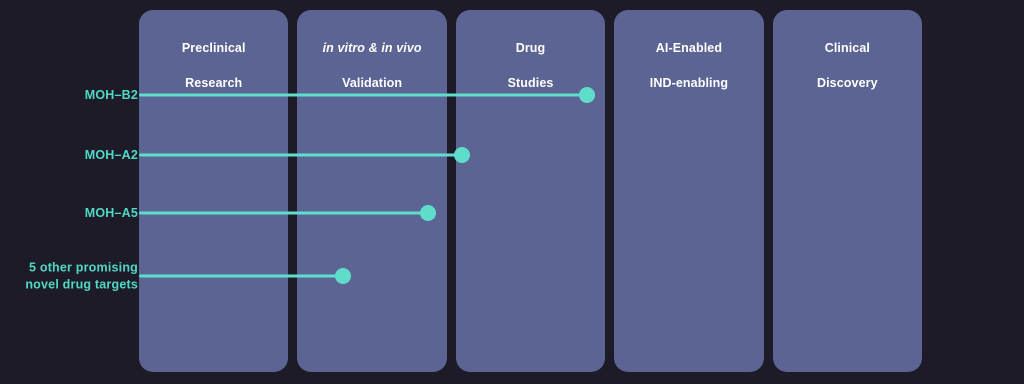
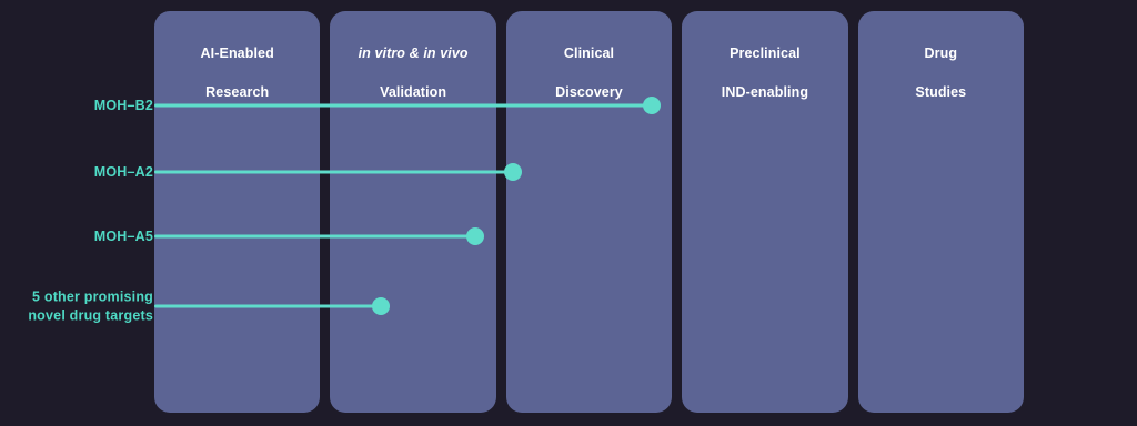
- Preclinical
+ AI-Enabled
  Research
  in vitro & in vivo
  Validation
- Drug
+ Clinical
- Studies
+ Discovery
- AI-Enabled
+ Preclinical
  IND-enabling
- Clinical
+ Drug
- Discovery
+ Studies
  MOH–B2
  MOH–A2
  MOH–A5
  5 other promising
  novel drug targets
